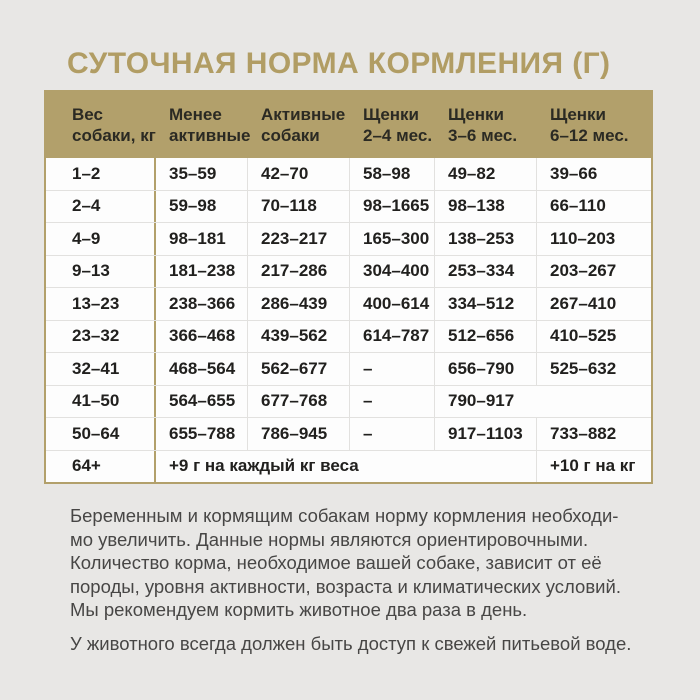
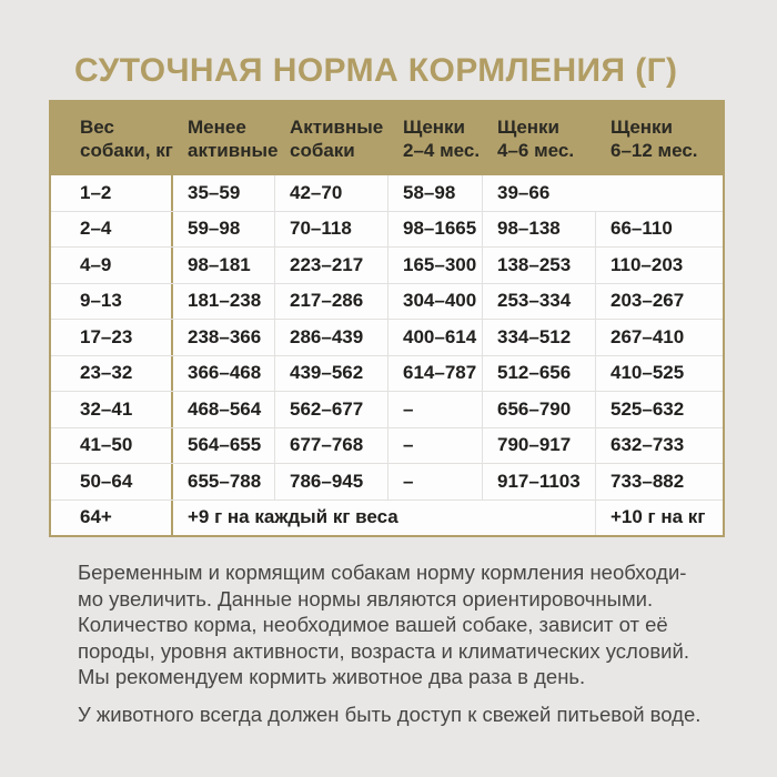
  СУТОЧНАЯ НОРМА КОРМЛЕНИЯ (Г)
  Вес
  собаки, кг
  Менее
  активные
  Активные
  собаки
  Щенки
  2–4 мес.
  Щенки
- 3–6 мес.
+ 4–6 мес.
  Щенки
  6–12 мес.
  1–2
  35–59
  42–70
  58–98
- 49–82
  39–66
  2–4
  59–98
  70–118
  98–1665
  98–138
  66–110
  4–9
  98–181
  223–217
  165–300
  138–253
  110–203
  9–13
  181–238
  217–286
  304–400
  253–334
  203–267
- 13–23
+ 17–23
  238–366
  286–439
  400–614
  334–512
  267–410
  23–32
  366–468
  439–562
  614–787
  512–656
  410–525
  32–41
  468–564
  562–677
  –
  656–790
  525–632
  41–50
  564–655
  677–768
  –
  790–917
+ 632–733
  50–64
  655–788
  786–945
  –
  917–1103
  733–882
  64+
  +9 г на каждый кг веса
  +10 г на кг
  Беременным и кормящим собакам норму кормления необходи-
  мо увеличить. Данные нормы являются ориентировочными.
  Количество корма, необходимое вашей собаке, зависит от её
  породы, уровня активности, возраста и климатических условий.
  Мы рекомендуем кормить животное два раза в день.
  У животного всегда должен быть доступ к свежей питьевой воде.
